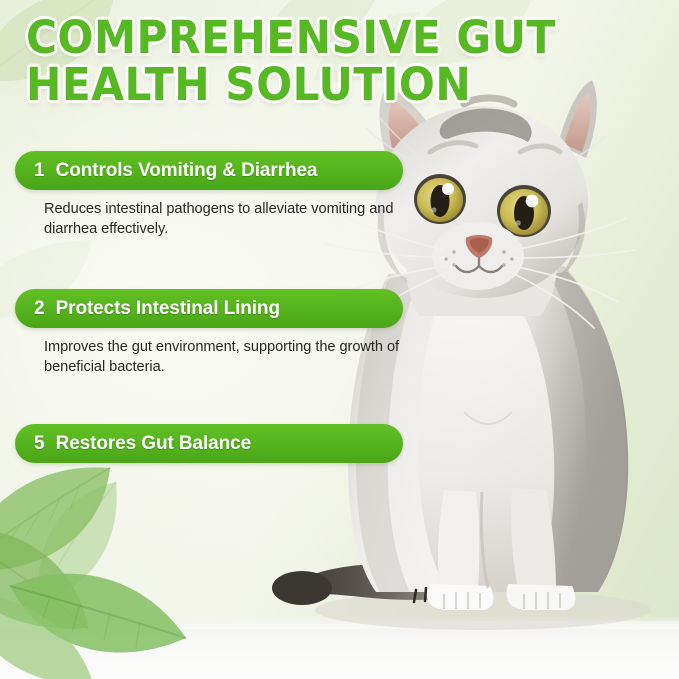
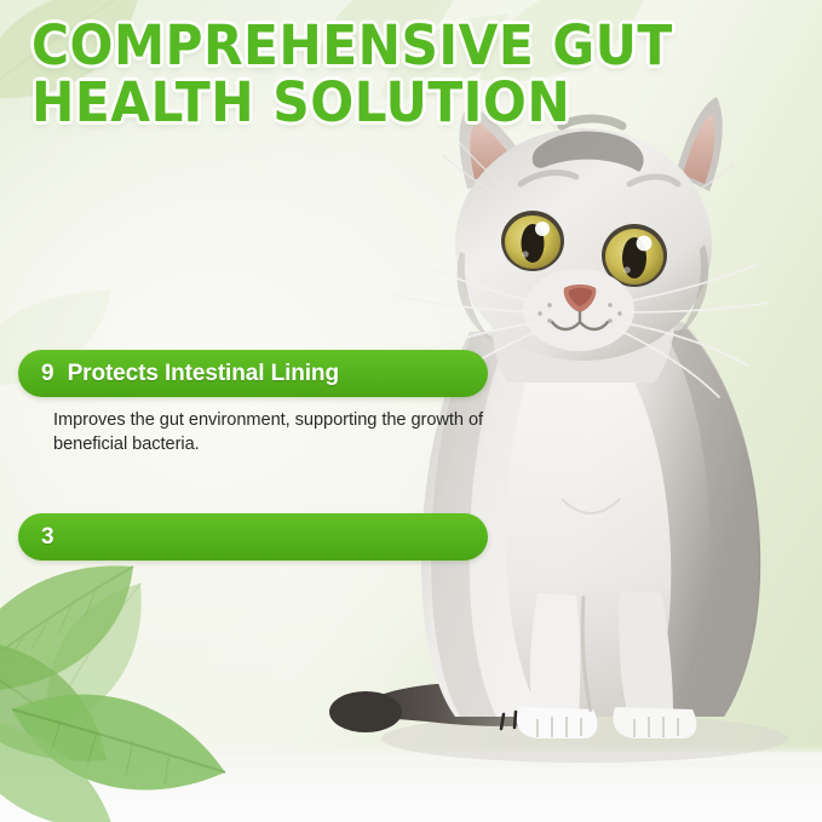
  COMPREHENSIVE GUT
  HEALTH SOLUTION
- 1
- Controls Vomiting & Diarrhea
- Reduces intestinal pathogens to alleviate vomiting and diarrhea effectively.
- 2
+ 9
  Protects Intestinal Lining
  Improves the gut environment, supporting the growth of beneficial bacteria.
- 5
+ 3
- Restores Gut Balance
